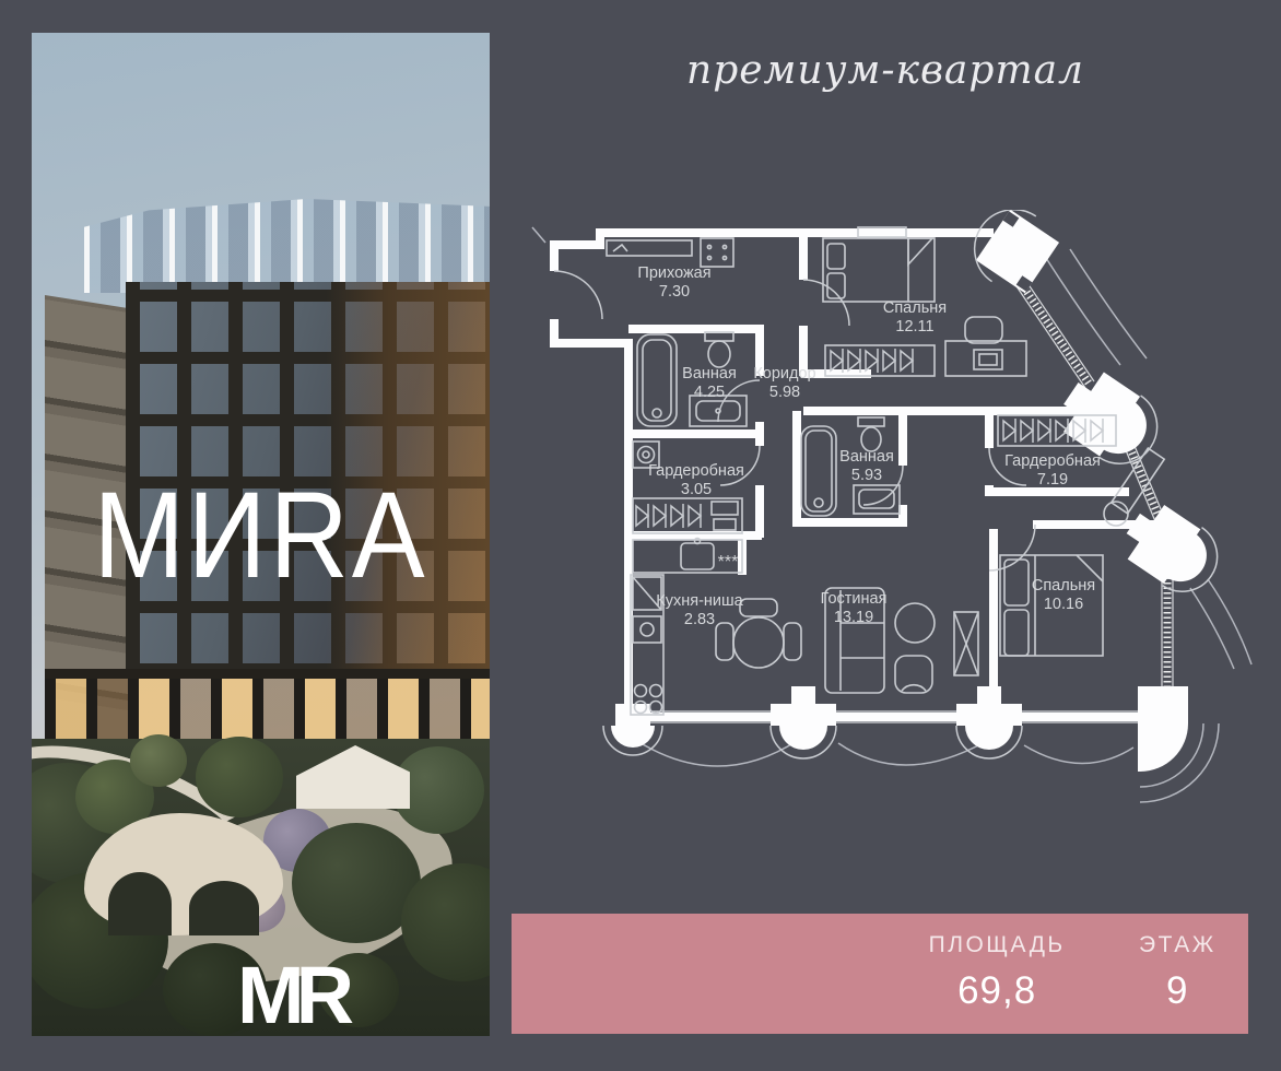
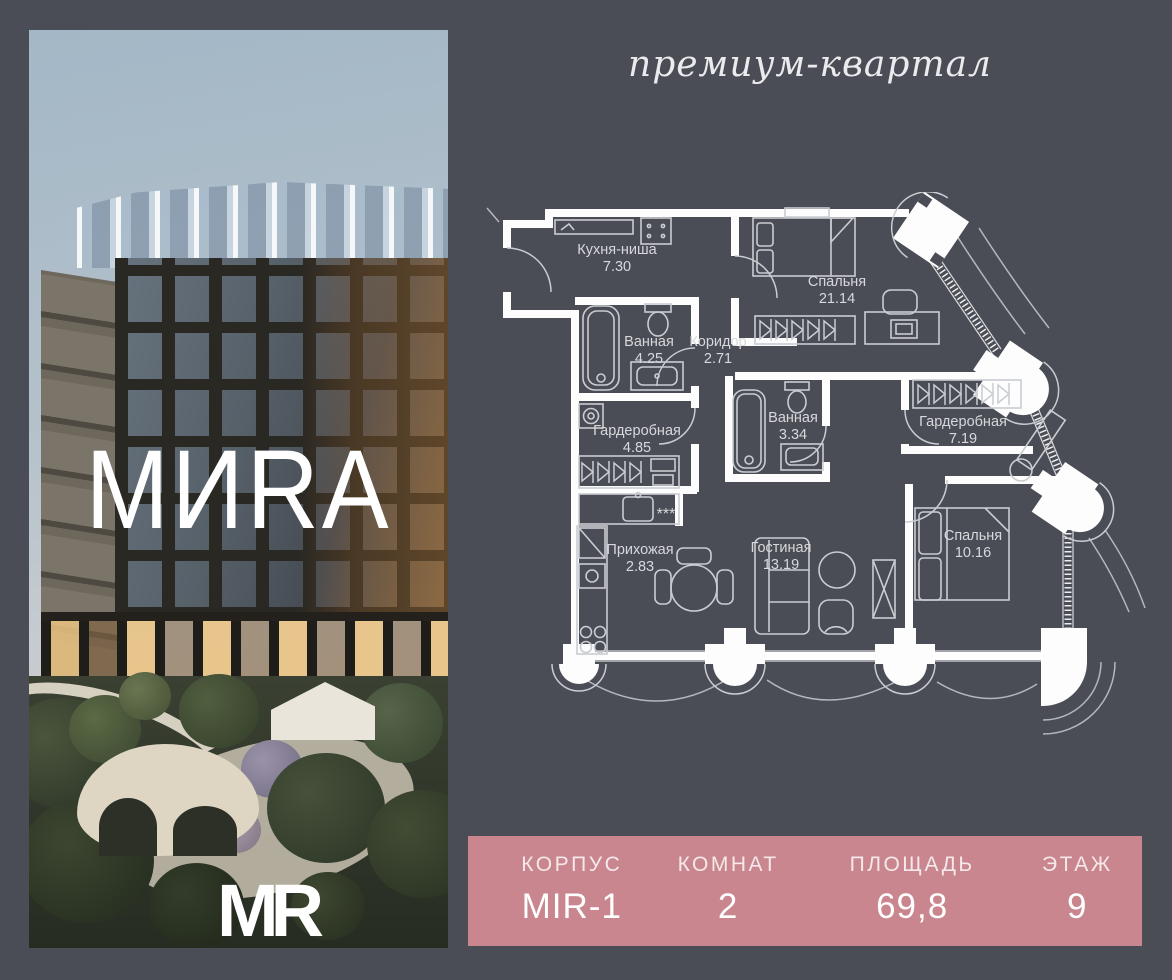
  МИRA
  MR
  премиум-квартал
- Прихожая
+ Кухня-ниша
  7.30
  Спальня
- 12.11
+ 21.14
  Коридор
- 5.98
+ 2.71
  Ванная
  4.25
  Ванная
- 5.93
+ 3.34
  Гардеробная
  7.19
  Гардеробная
- 3.05
+ 4.85
- Кухня-ниша
+ Прихожая
  2.83
  Гостиная
  13.19
  Спальня
  10.16
  ***
+ КОРПУС
+ MIR-1
+ КОМНАТ
+ 2
  ПЛОЩАДЬ
  69,8
  ЭТАЖ
  9
